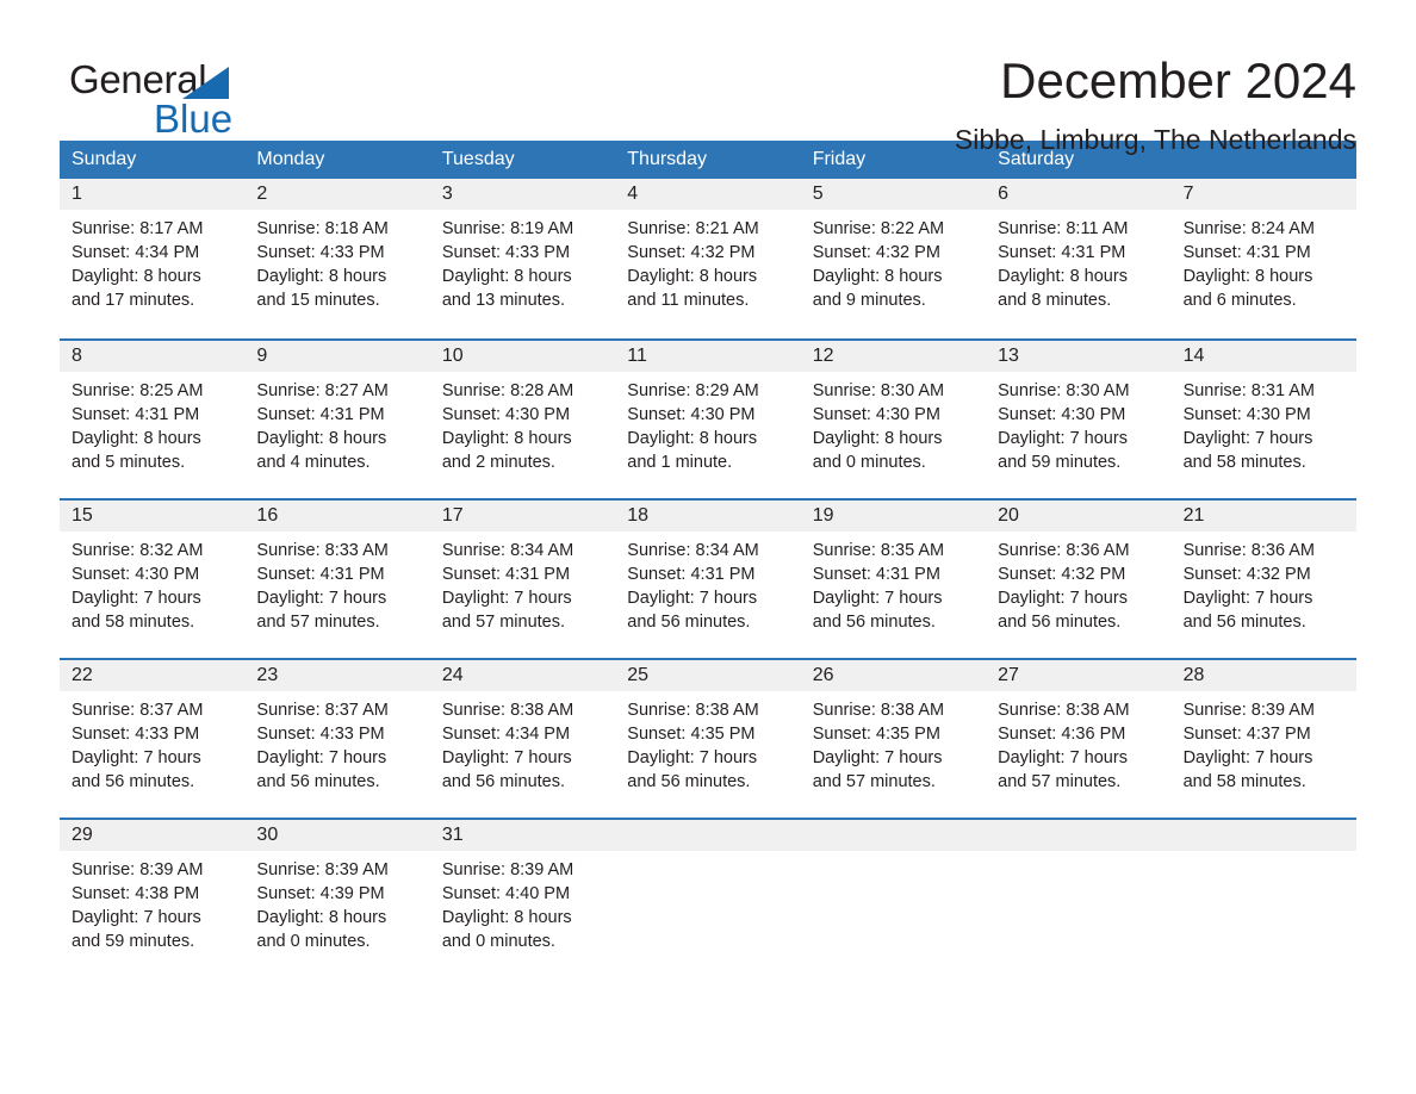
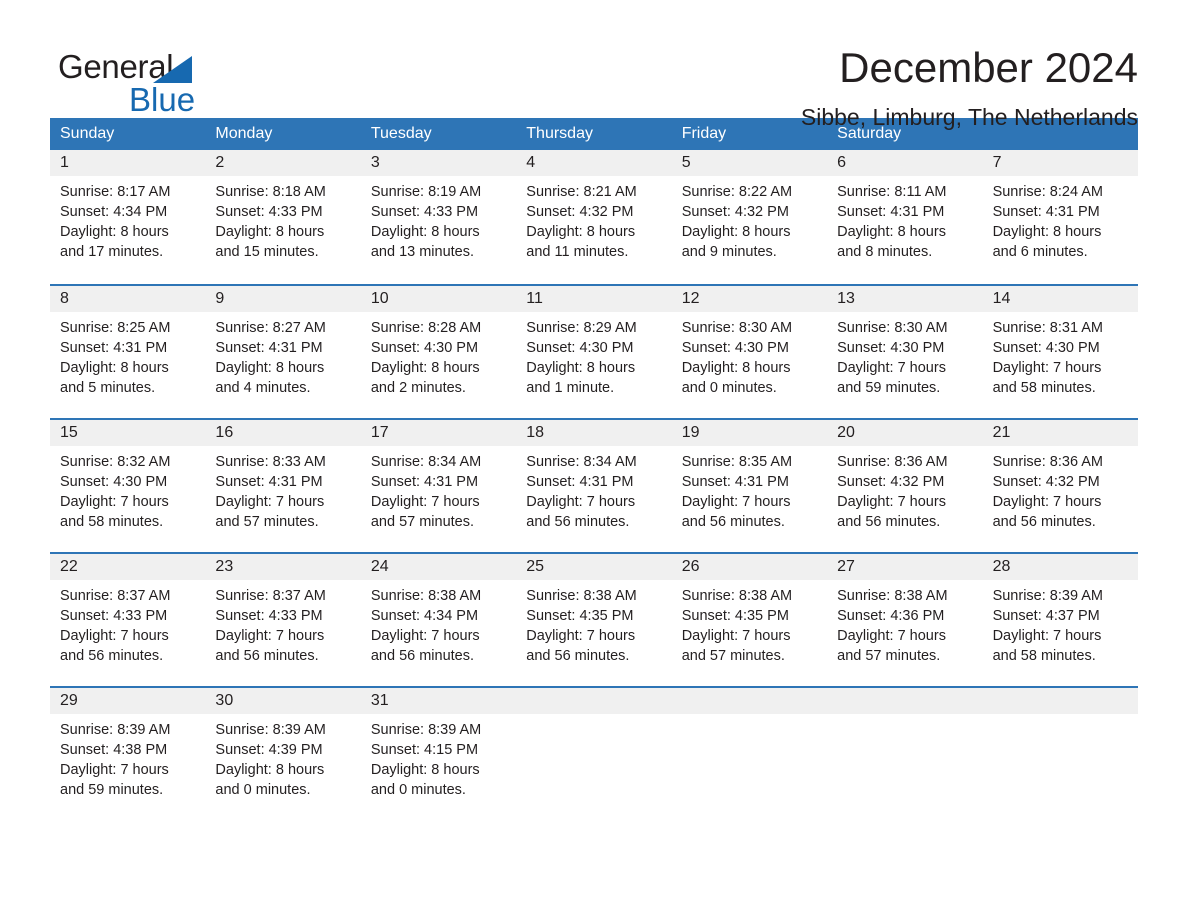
  General
  Blue
  December 2024
  Sibbe, Limburg, The Netherlands
  Sunday
  Monday
  Tuesday
  Thursday
  Friday
  Saturday
  1
  Sunrise: 8:17 AM
  Sunset: 4:34 PM
  Daylight: 8 hours and 17 minutes.
  2
  Sunrise: 8:18 AM
  Sunset: 4:33 PM
  Daylight: 8 hours and 15 minutes.
  3
  Sunrise: 8:19 AM
  Sunset: 4:33 PM
  Daylight: 8 hours and 13 minutes.
  4
  Sunrise: 8:21 AM
  Sunset: 4:32 PM
  Daylight: 8 hours and 11 minutes.
  5
  Sunrise: 8:22 AM
  Sunset: 4:32 PM
  Daylight: 8 hours and 9 minutes.
  6
  Sunrise: 8:11 AM
  Sunset: 4:31 PM
  Daylight: 8 hours and 8 minutes.
  7
  Sunrise: 8:24 AM
  Sunset: 4:31 PM
  Daylight: 8 hours and 6 minutes.
  8
  Sunrise: 8:25 AM
  Sunset: 4:31 PM
  Daylight: 8 hours and 5 minutes.
  9
  Sunrise: 8:27 AM
  Sunset: 4:31 PM
  Daylight: 8 hours and 4 minutes.
  10
  Sunrise: 8:28 AM
  Sunset: 4:30 PM
  Daylight: 8 hours and 2 minutes.
  11
  Sunrise: 8:29 AM
  Sunset: 4:30 PM
  Daylight: 8 hours and 1 minute.
  12
  Sunrise: 8:30 AM
  Sunset: 4:30 PM
  Daylight: 8 hours and 0 minutes.
  13
  Sunrise: 8:30 AM
  Sunset: 4:30 PM
  Daylight: 7 hours and 59 minutes.
  14
  Sunrise: 8:31 AM
  Sunset: 4:30 PM
  Daylight: 7 hours and 58 minutes.
  15
  Sunrise: 8:32 AM
  Sunset: 4:30 PM
  Daylight: 7 hours and 58 minutes.
  16
  Sunrise: 8:33 AM
  Sunset: 4:31 PM
  Daylight: 7 hours and 57 minutes.
  17
  Sunrise: 8:34 AM
  Sunset: 4:31 PM
  Daylight: 7 hours and 57 minutes.
  18
  Sunrise: 8:34 AM
  Sunset: 4:31 PM
  Daylight: 7 hours and 56 minutes.
  19
  Sunrise: 8:35 AM
  Sunset: 4:31 PM
  Daylight: 7 hours and 56 minutes.
  20
  Sunrise: 8:36 AM
  Sunset: 4:32 PM
  Daylight: 7 hours and 56 minutes.
  21
  Sunrise: 8:36 AM
  Sunset: 4:32 PM
  Daylight: 7 hours and 56 minutes.
  22
  Sunrise: 8:37 AM
  Sunset: 4:33 PM
  Daylight: 7 hours and 56 minutes.
  23
  Sunrise: 8:37 AM
  Sunset: 4:33 PM
  Daylight: 7 hours and 56 minutes.
  24
  Sunrise: 8:38 AM
  Sunset: 4:34 PM
  Daylight: 7 hours and 56 minutes.
  25
  Sunrise: 8:38 AM
  Sunset: 4:35 PM
  Daylight: 7 hours and 56 minutes.
  26
  Sunrise: 8:38 AM
  Sunset: 4:35 PM
  Daylight: 7 hours and 57 minutes.
  27
  Sunrise: 8:38 AM
  Sunset: 4:36 PM
  Daylight: 7 hours and 57 minutes.
  28
  Sunrise: 8:39 AM
  Sunset: 4:37 PM
  Daylight: 7 hours and 58 minutes.
  29
  Sunrise: 8:39 AM
  Sunset: 4:38 PM
  Daylight: 7 hours and 59 minutes.
  30
  Sunrise: 8:39 AM
  Sunset: 4:39 PM
  Daylight: 8 hours and 0 minutes.
  31
  Sunrise: 8:39 AM
- Sunset: 4:40 PM
+ Sunset: 4:15 PM
  Daylight: 8 hours and 0 minutes.
